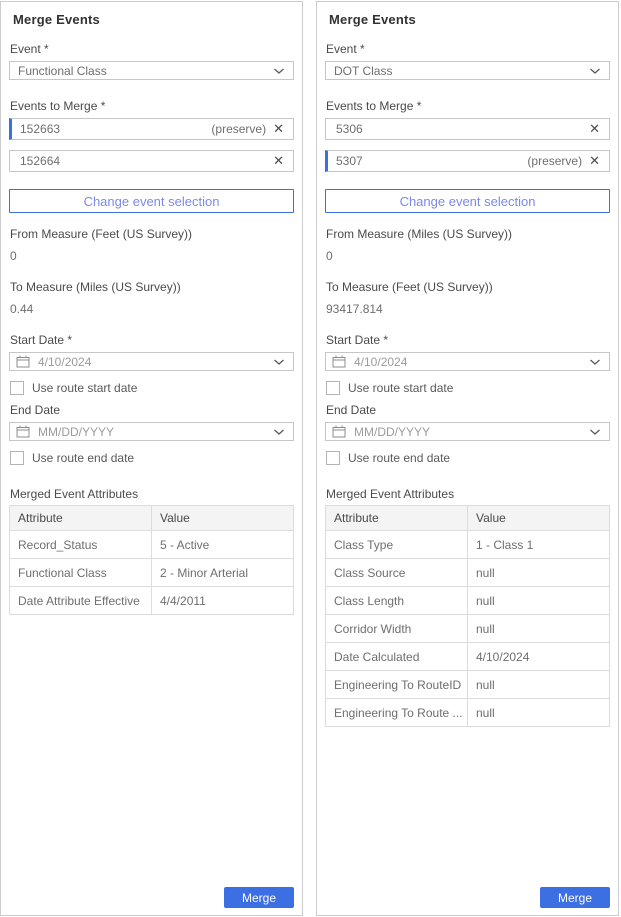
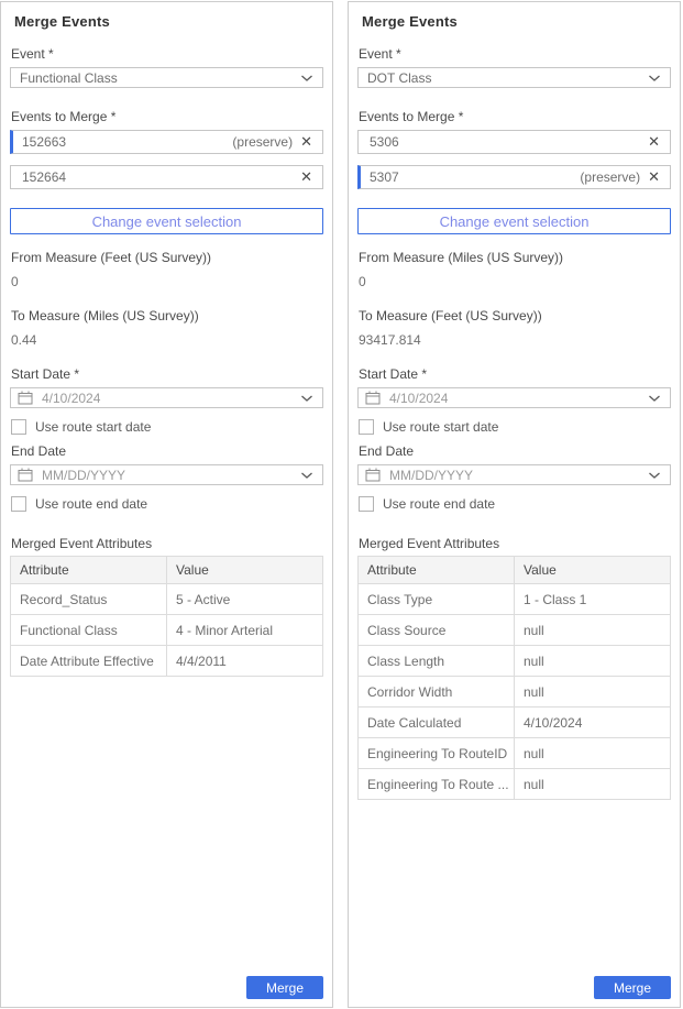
  Merge Events
  Event *
  Functional Class
  Events to Merge *
  152663
  (preserve)
  ✕
  152664
  ✕
  Change event selection
  From Measure (Feet (US Survey))
  0
  To Measure (Miles (US Survey))
  0.44
  Start Date *
  4/10/2024
  Use route start date
  End Date
  MM/DD/YYYY
  Use route end date
  Merged Event Attributes
  Attribute	Value
  Record_Status	5 - Active
- Functional Class	2 - Minor Arterial
+ Functional Class	4 - Minor Arterial
  Date Attribute Effective	4/4/2011
  Merge
  Merge Events
  Event *
  DOT Class
  Events to Merge *
  5306
  ✕
  5307
  (preserve)
  ✕
  Change event selection
  From Measure (Miles (US Survey))
  0
  To Measure (Feet (US Survey))
  93417.814
  Start Date *
  4/10/2024
  Use route start date
  End Date
  MM/DD/YYYY
  Use route end date
  Merged Event Attributes
  Attribute	Value
  Class Type	1 - Class 1
  Class Source	null
  Class Length	null
  Corridor Width	null
  Date Calculated	4/10/2024
  Engineering To RouteID	null
  Engineering To Route ...	null
  Merge
